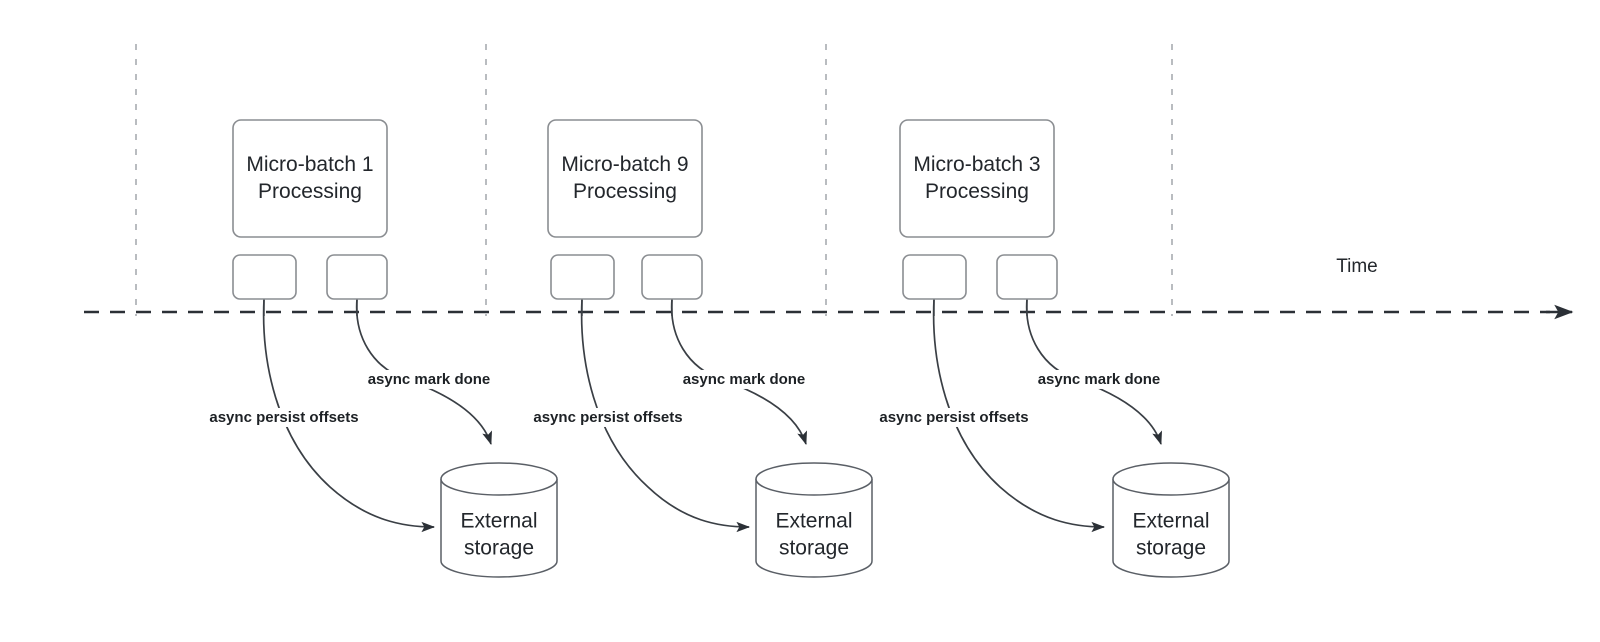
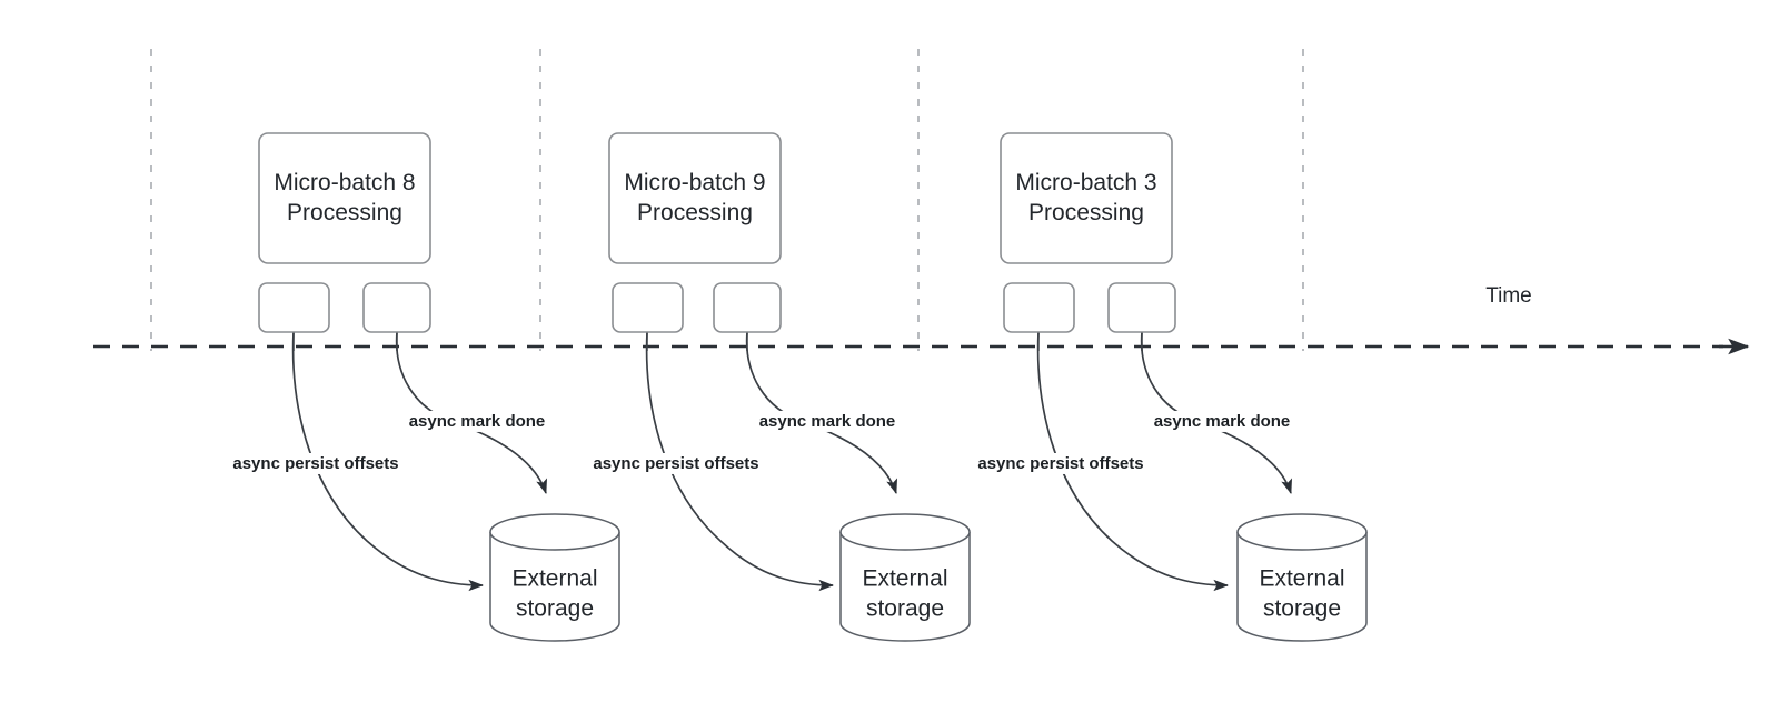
- Micro-batch 1
+ Micro-batch 8
  Processing
  External
  storage
  Micro-batch 9
  Processing
  External
  storage
  Micro-batch 3
  Processing
  External
  storage
  async persist offsets
  async mark done
  async persist offsets
  async mark done
  async persist offsets
  async mark done
  Time
